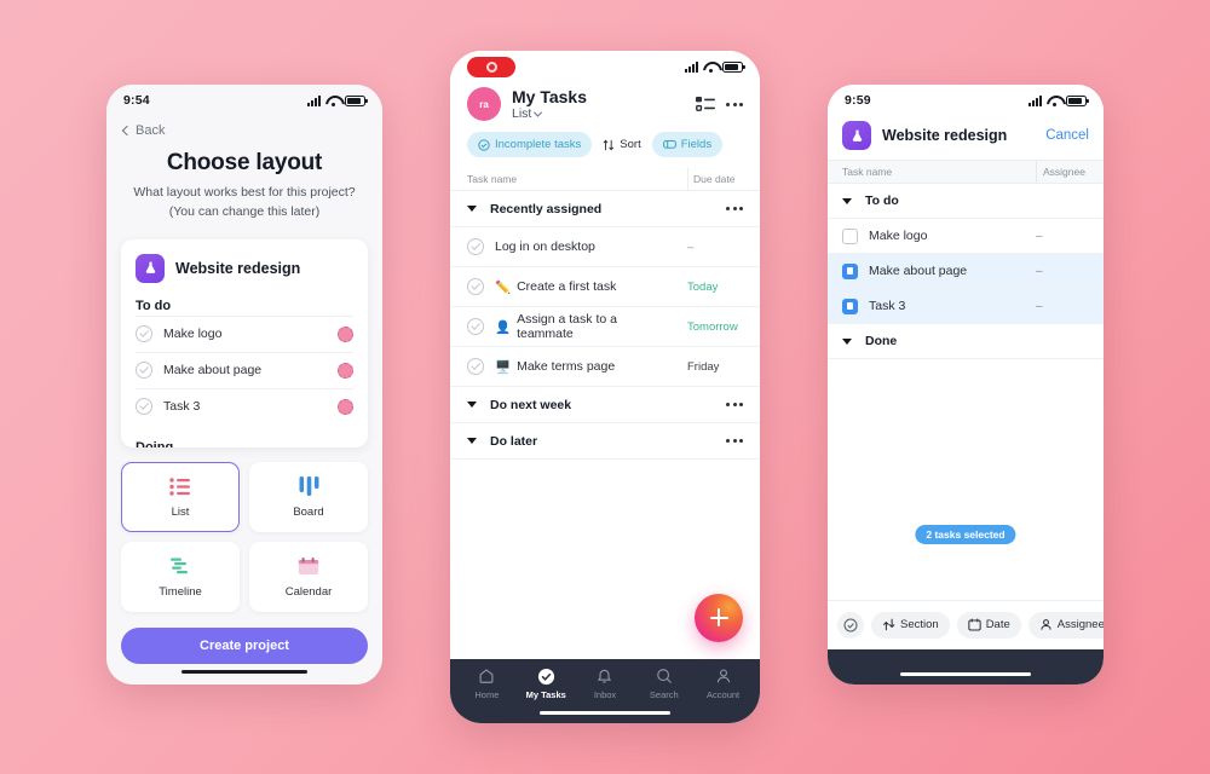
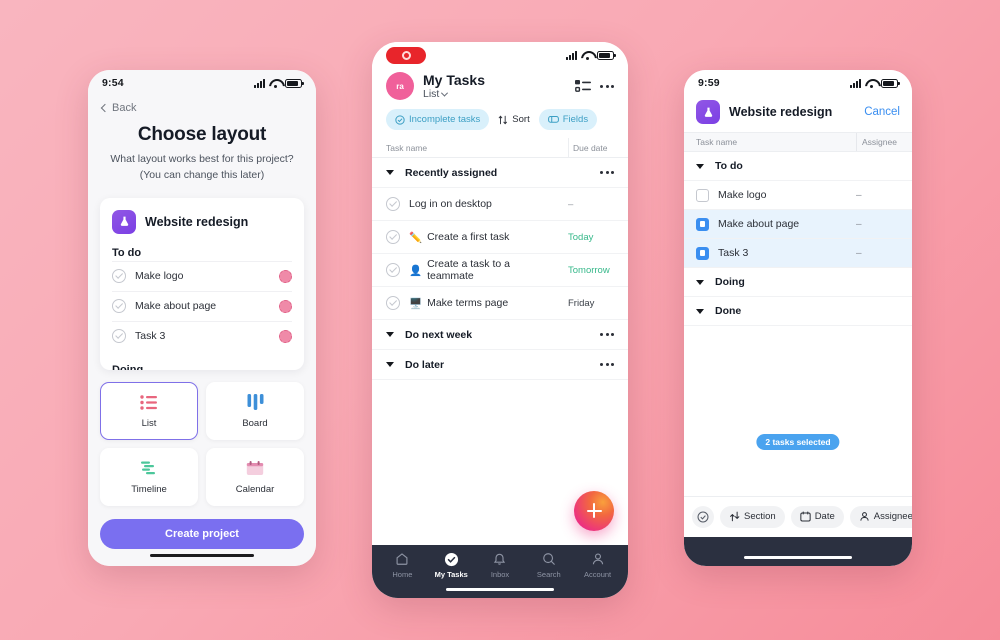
  9:54
  Back
  Choose layout
  What layout works best for this project?
  (You can change this later)
  Website redesign
  To do
  Make logo
  Make about page
  Task 3
  List
  Board
  Timeline
  Calendar
  Create project
  ra
  My Tasks
  List
  Incomplete tasks
  Sort
  Fields
  Task name
  Due date
  Recently assigned
  Log in on desktop
  –
  ✏️
  Create a first task
  Today
  👤
- Assign a task to a teammate
+ Create a task to a teammate
  Tomorrow
  🖥️
  Make terms page
  Friday
  Do next week
  Do later
  Home
  My Tasks
  Inbox
  Search
  Account
  9:59
  Website redesign
  Cancel
  Task name
  Assignee
  To do
  Make logo
  –
  Make about page
  –
  Task 3
  –
+ Doing
  Done
  2 tasks selected
  Section
  Date
  Assignee
